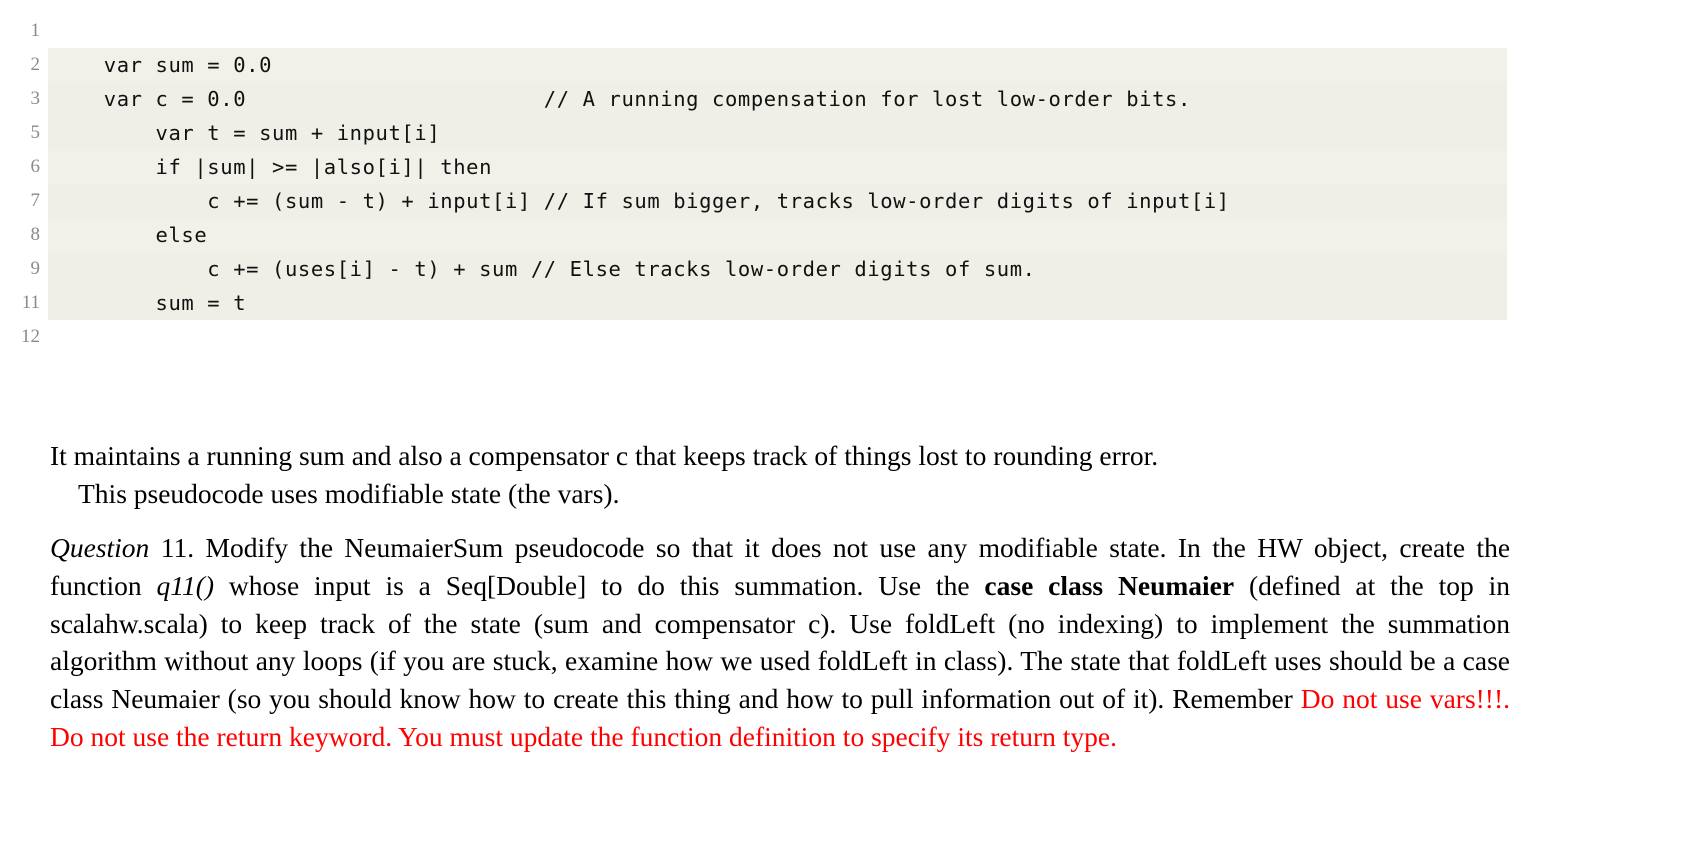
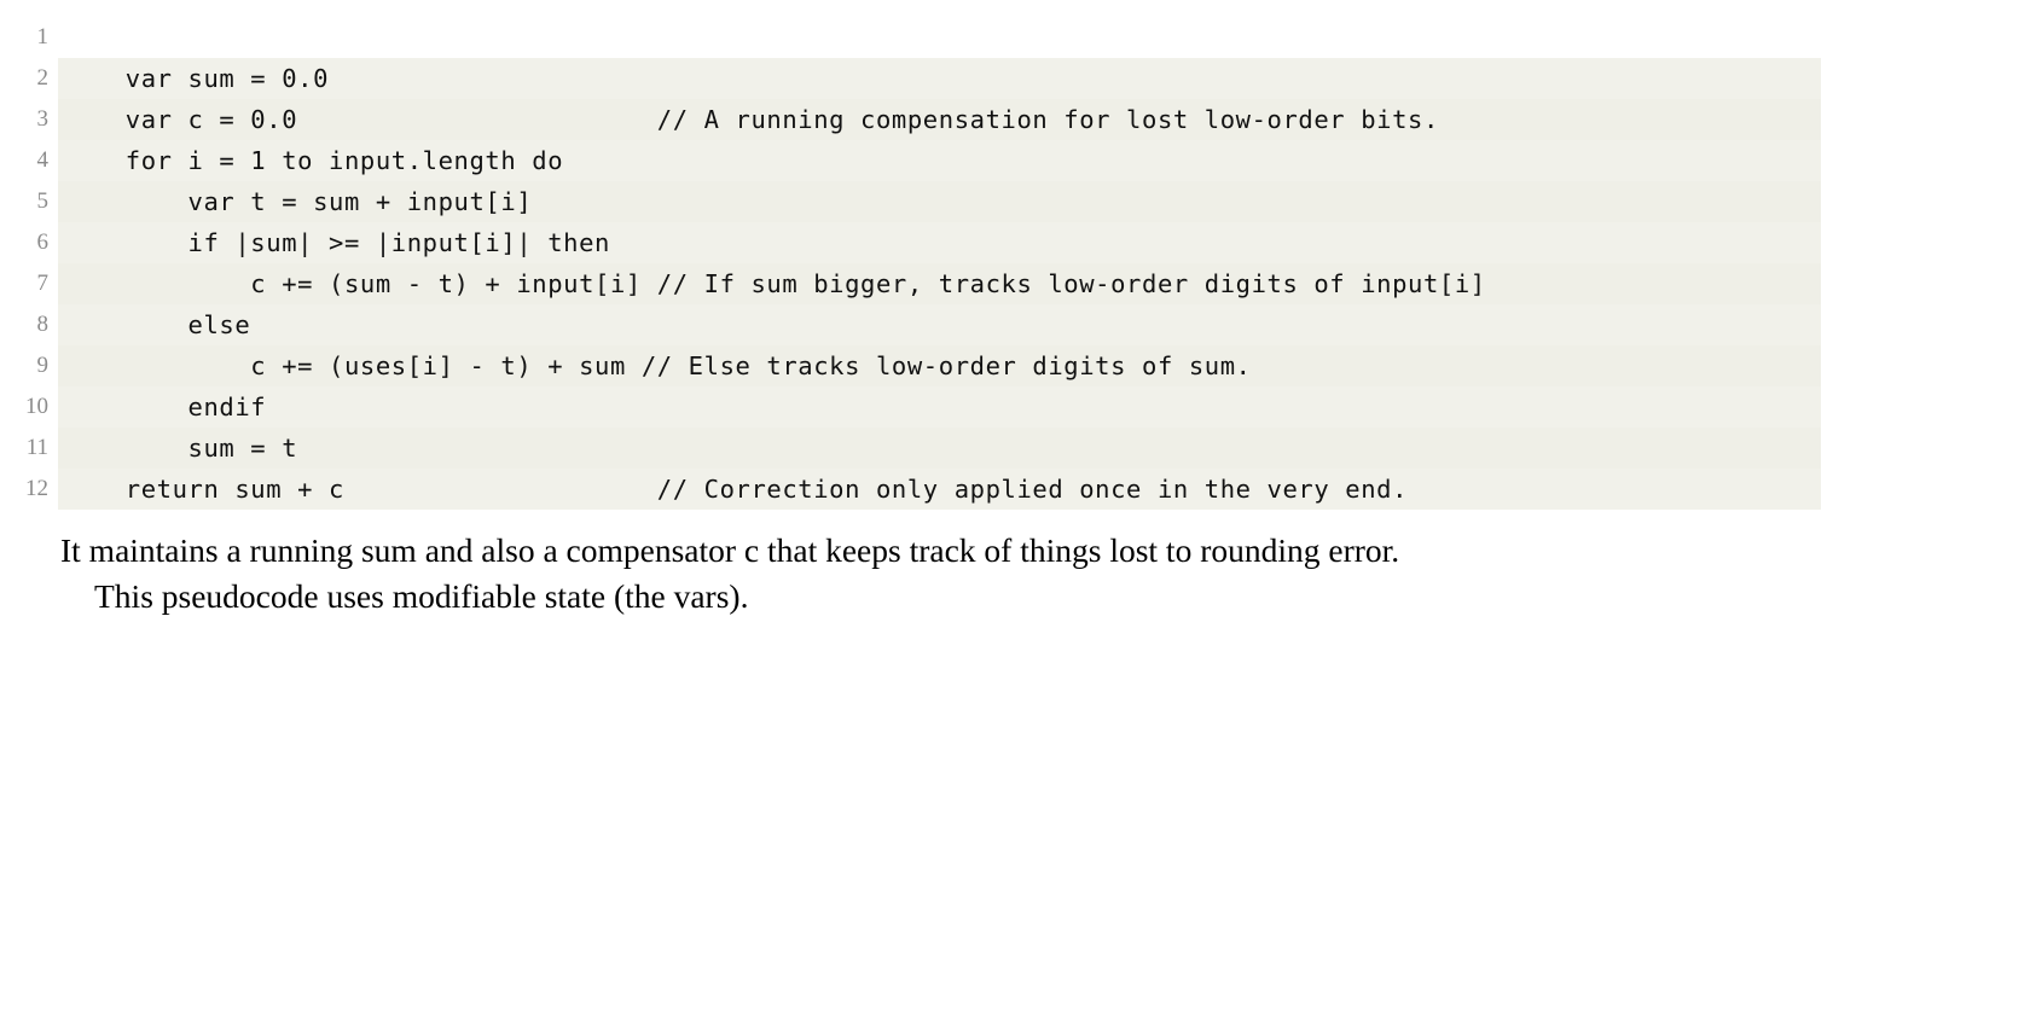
  1
  2
  var sum = 0.0
  3
  var c = 0.0 // A running compensation for lost low-order bits.
+ 4
+ for i = 1 to input.length do
  5
  var t = sum + input[i]
  6
- if |sum| >= |also[i]| then
+ if |sum| >= |input[i]| then
  7
  c += (sum - t) + input[i] // If sum bigger, tracks low-order digits of input[i]
  8
  else
  9
  c += (uses[i] - t) + sum // Else tracks low-order digits of sum.
+ 10
+ endif
  11
  sum = t
  12
+ return sum + c // Correction only applied once in the very end.
  It maintains a running sum and also a compensator c that keeps track of things lost to rounding error.
  This pseudocode uses modifiable state (the vars).
- Question 11. Modify the NeumaierSum pseudocode so that it does not use any modifiable state. In the HW object, create the function q11() whose input is a Seq[Double] to do this summation. Use the case class Neumaier (defined at the top in scalahw.scala) to keep track of the state (sum and compensator c). Use foldLeft (no indexing) to implement the summation algorithm without any loops (if you are stuck, examine how we used foldLeft in class). The state that foldLeft uses should be a case class Neumaier (so you should know how to create this thing and how to pull information out of it). Remember Do not use vars!!!. Do not use the return keyword. You must update the function definition to specify its return type.
